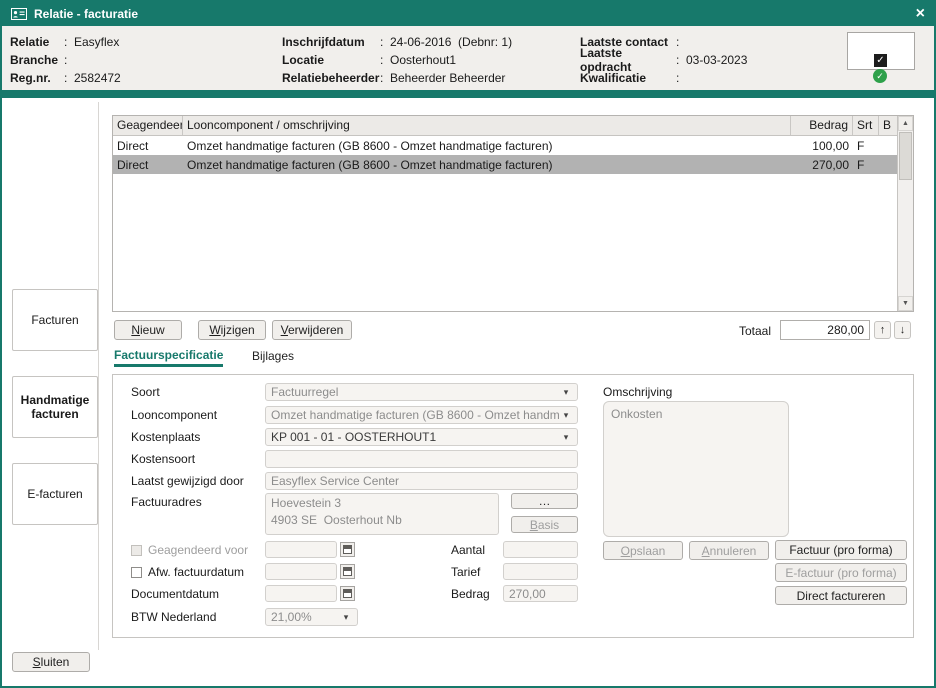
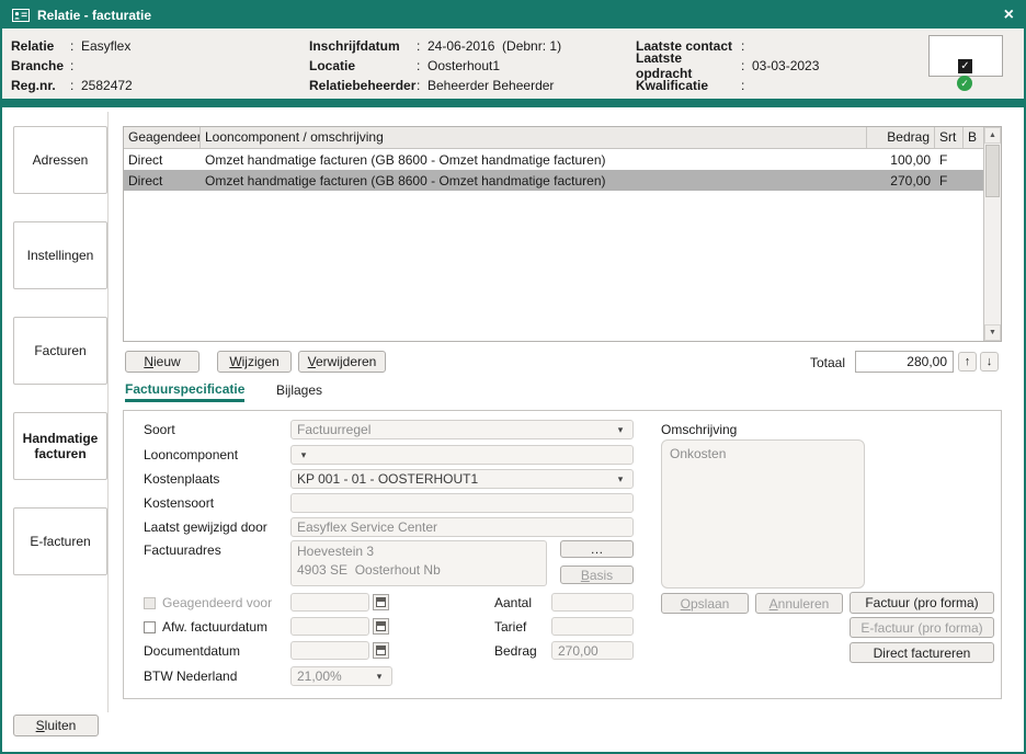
  Relatie - facturatie
  ×
  Relatie
  :
  Easyflex
  Branche
  :
  Reg.nr.
  :
  2582472
  Inschrijfdatum
  :
  24-06-2016 (Debnr: 1)
  Locatie
  :
  Oosterhout1
  Relatiebeheerder
  :
  Beheerder Beheerder
  Laatste contact
  :
  Laatste opdracht
  :
  03-03-2023
  Kwalificatie
  :
  ✓
  ✓
+ Adressen
+ Instellingen
  Facturen
  Handmatige facturen
  E-facturen
  Geagendeer
  Looncomponent / omschrijving
  Bedrag
  Srt
  B
  Direct
  Omzet handmatige facturen (GB 8600 - Omzet handmatige facturen)
  100,00
  F
  Direct
  Omzet handmatige facturen (GB 8600 - Omzet handmatige facturen)
  270,00
  F
  Nieuw
  Wijzigen
  Verwijderen
  Totaal
  280,00
  ↑
  ↓
  Factuurspecificatie
  Bijlages
  Soort
  Factuurregel
  ▾
  Looncomponent
- Omzet handmatige facturen (GB 8600 - Omzet handm
  ▾
  Kostenplaats
  KP 001 - 01 - OOSTERHOUT1
  ▾
  Kostensoort
  Laatst gewijzigd door
  Easyflex Service Center
  Factuuradres
  Hoevestein 3
  4903 SE Oosterhout Nb
  …
  Basis
  Geagendeerd voor
  Afw. factuurdatum
  Documentdatum
  BTW Nederland
  21,00%
  ▾
  Aantal
  Tarief
  Bedrag
  270,00
  Omschrijving
  Onkosten
  Opslaan
  Annuleren
  Factuur (pro forma)
  E-factuur (pro forma)
  Direct factureren
  Sluiten
